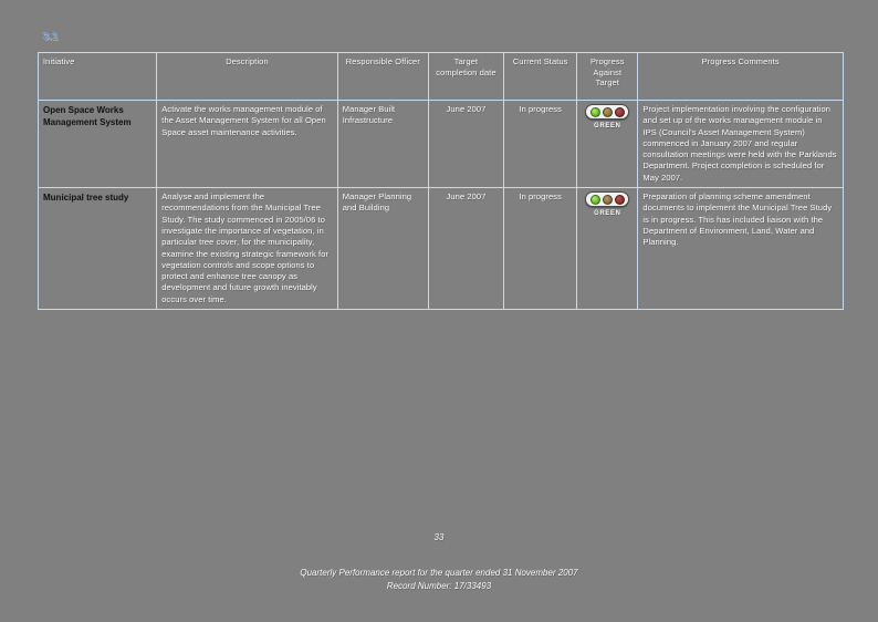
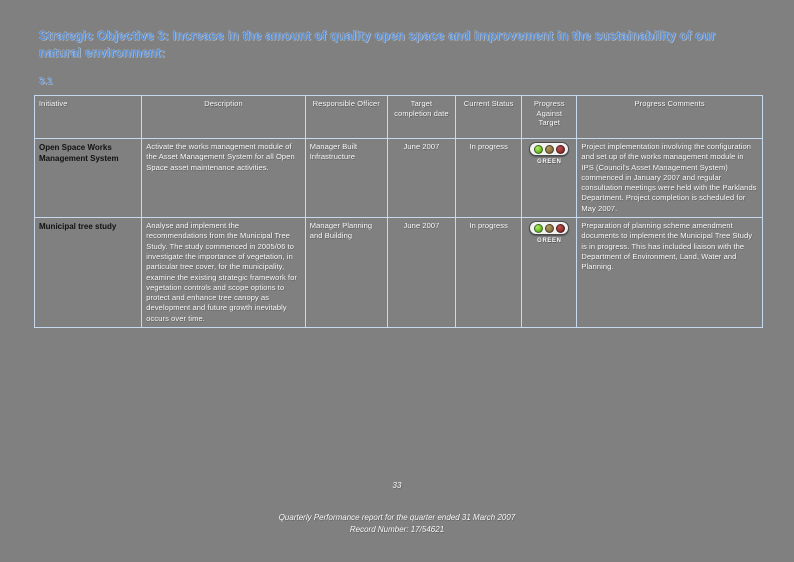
+ Strategic Objective 3: Increase in the amount of quality open space and improvement in the sustainability of our natural environment:
  3.1
  Initiative	Description	Responsible Officer	Target completion date	Current Status	Progress Against Target	Progress Comments
  Open Space Works Management System	Activate the works management module of the Asset Management System for all Open Space asset maintenance activities.	Manager Built Infrastructure	June 2007	In progress		Project implementation involving the configuration and set up of the works management module in IPS (Council's Asset Management System) commenced in January 2007 and regular consultation meetings were held with the Parklands Department. Project completion is scheduled for May 2007.
  Municipal tree study	Analyse and implement the recommendations from the Municipal Tree Study. The study commenced in 2005/06 to investigate the importance of vegetation, in particular tree cover, for the municipality, examine the existing strategic framework for vegetation controls and scope options to protect and enhance tree canopy as development and future growth inevitably occurs over time.	Manager Planning and Building	June 2007	In progress		Preparation of planning scheme amendment documents to implement the Municipal Tree Study is in progress. This has included liaison with the Department of Environment, Land, Water and Planning.
  33
- Quarterly Performance report for the quarter ended 31 November 2007
+ Quarterly Performance report for the quarter ended 31 March 2007
- Record Number: 17/33493
+ Record Number: 17/54621
